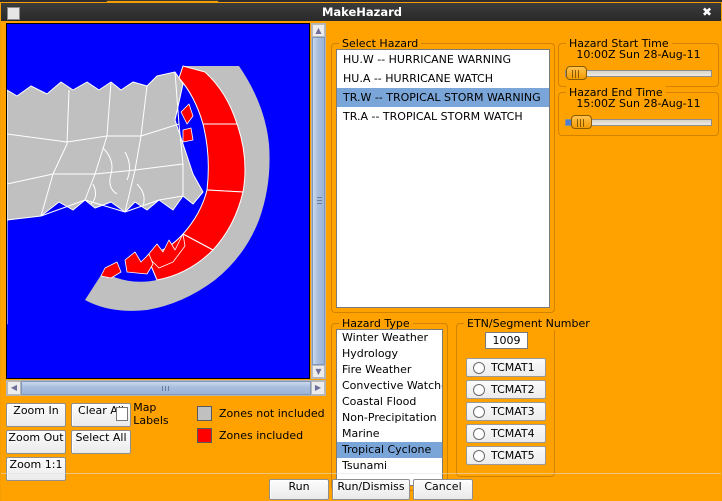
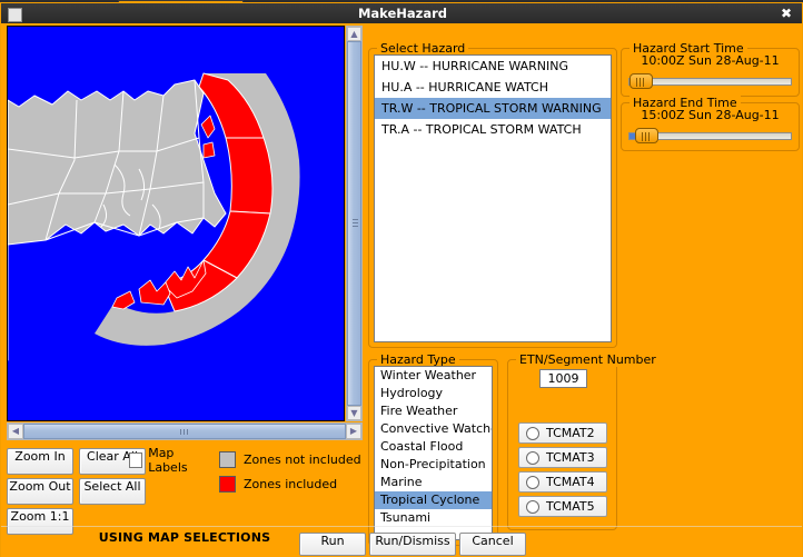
  MakeHazard
  ✖
  ▲
  ▼
  ◀
  ▶
  Zoom In
  Clear A
  Zoom Out
  Select All
  Zoom 1:1
  Map Labels
  Zones not included
  Zones included
+ USING MAP SELECTIONS
  Select Hazard
  HU.W -- HURRICANE WARNING
  HU.A -- HURRICANE WATCH
  TR.W -- TROPICAL STORM WARNING
  TR.A -- TROPICAL STORM WATCH
  Hazard Start Time
  10:00Z Sun 28-Aug-11
  Hazard End Time
  15:00Z Sun 28-Aug-11
  Hazard Type
  Winter Weather
  Hydrology
  Fire Weather
  Convective Watch
  Coastal Flood
  Non-Precipitation
  Marine
  Tropical Cyclone
  Tsunami
  ETN/Segment Number
  1009
- TCMAT1
  TCMAT2
  TCMAT3
  TCMAT4
  TCMAT5
  Run
  Run/Dismiss
  Cancel
